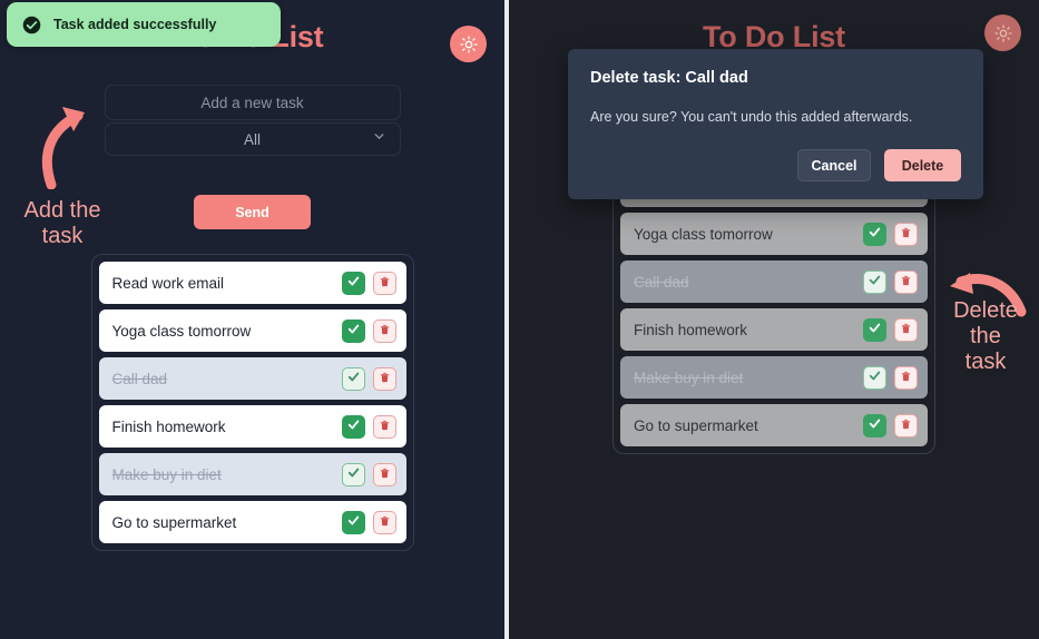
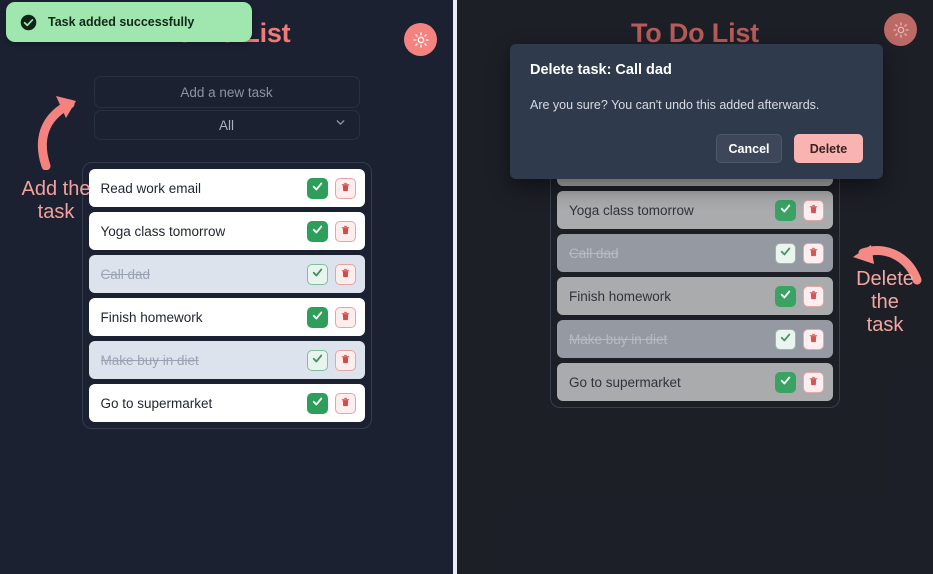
  Add a new task
  All
- Send
  Read work email
  Yoga class tomorrow
  Call dad
  Finish homework
  Make buy in diet
  Go to supermarket
  Add the
  task
  Task added successfully
  To Do List
  Yoga class tomorrow
  Call dad
  Finish homework
  Make buy in diet
  Go to supermarket
  Delete
  the
  task
  Delete task: Call dad
  Are you sure? You can't undo this added afterwards.
  Cancel
  Delete
